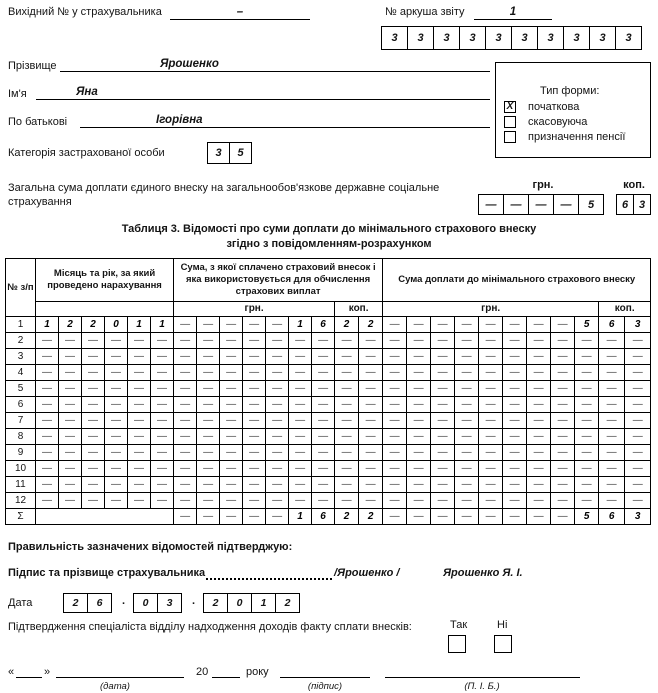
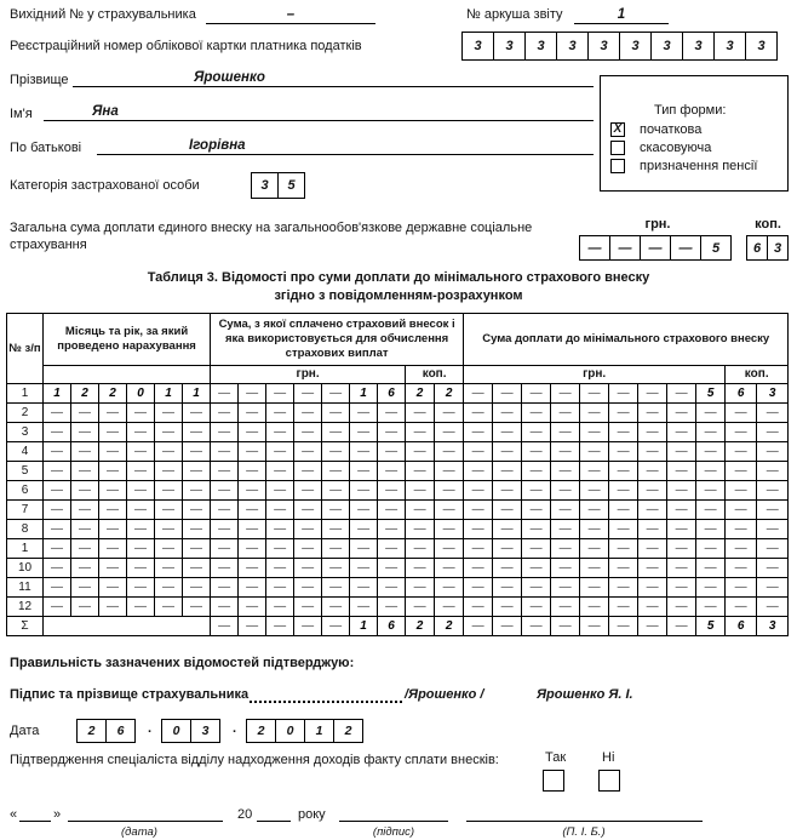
  Вихідний № у страхувальника
  –
  № аркуша звіту
  1
+ Реєстраційний номер облікової картки платника податків
  3
  3
  3
  3
  3
  3
  3
  3
  3
  3
  Прізвище
  Ярошенко
  Ім'я
  Яна
  По батькові
  Ігорівна
  Тип форми:
  X
  початкова
  скасовуюча
  призначення пенсії
  Категорія застрахованої особи
  3
  5
  Загальна сума доплати єдиного внеску на загальнообов'язкове державне соціальне страхування
  грн.
  —
  —
  —
  —
  5
  коп.
  6
  3
  Таблиця 3. Відомості про суми доплати до мінімального страхового внеску
  згідно з повідомленням-розрахунком
  № з/п	Місяць та рік, за який проведено нарахування	Сума, з якої сплачено страховий внесок і яка використовується для обчислення страхових виплат	Сума доплати до мінімального страхового внеску
  	грн.	коп.	грн.	коп.
  1	1	2	2	0	1	1	—	—	—	—	—	1	6	2	2	—	—	—	—	—	—	—	—	5	6	3
  2	—	—	—	—	—	—	—	—	—	—	—	—	—	—	—	—	—	—	—	—	—	—	—	—	—	—
  3	—	—	—	—	—	—	—	—	—	—	—	—	—	—	—	—	—	—	—	—	—	—	—	—	—	—
  4	—	—	—	—	—	—	—	—	—	—	—	—	—	—	—	—	—	—	—	—	—	—	—	—	—	—
  5	—	—	—	—	—	—	—	—	—	—	—	—	—	—	—	—	—	—	—	—	—	—	—	—	—	—
  6	—	—	—	—	—	—	—	—	—	—	—	—	—	—	—	—	—	—	—	—	—	—	—	—	—	—
  7	—	—	—	—	—	—	—	—	—	—	—	—	—	—	—	—	—	—	—	—	—	—	—	—	—	—
  8	—	—	—	—	—	—	—	—	—	—	—	—	—	—	—	—	—	—	—	—	—	—	—	—	—	—
- 9	—	—	—	—	—	—	—	—	—	—	—	—	—	—	—	—	—	—	—	—	—	—	—	—	—	—
+ 1	—	—	—	—	—	—	—	—	—	—	—	—	—	—	—	—	—	—	—	—	—	—	—	—	—	—
  10	—	—	—	—	—	—	—	—	—	—	—	—	—	—	—	—	—	—	—	—	—	—	—	—	—	—
  11	—	—	—	—	—	—	—	—	—	—	—	—	—	—	—	—	—	—	—	—	—	—	—	—	—	—
  12	—	—	—	—	—	—	—	—	—	—	—	—	—	—	—	—	—	—	—	—	—	—	—	—	—	—
  Σ		—	—	—	—	—	1	6	2	2	—	—	—	—	—	—	—	—	5	6	3
  Правильність зазначених відомостей підтверджую:
  Підпис та прізвище страхувальника
  /Ярошенко /
  Ярошенко Я. І.
  Дата
  2
  6
  .
  0
  3
  .
  2
  0
  1
  2
  Підтвердження спеціаліста відділу надходження доходів факту сплати внесків:
  Так
  Ні
  «
  »
  20
  року
  (дата)
  (підпис)
  (П. І. Б.)
